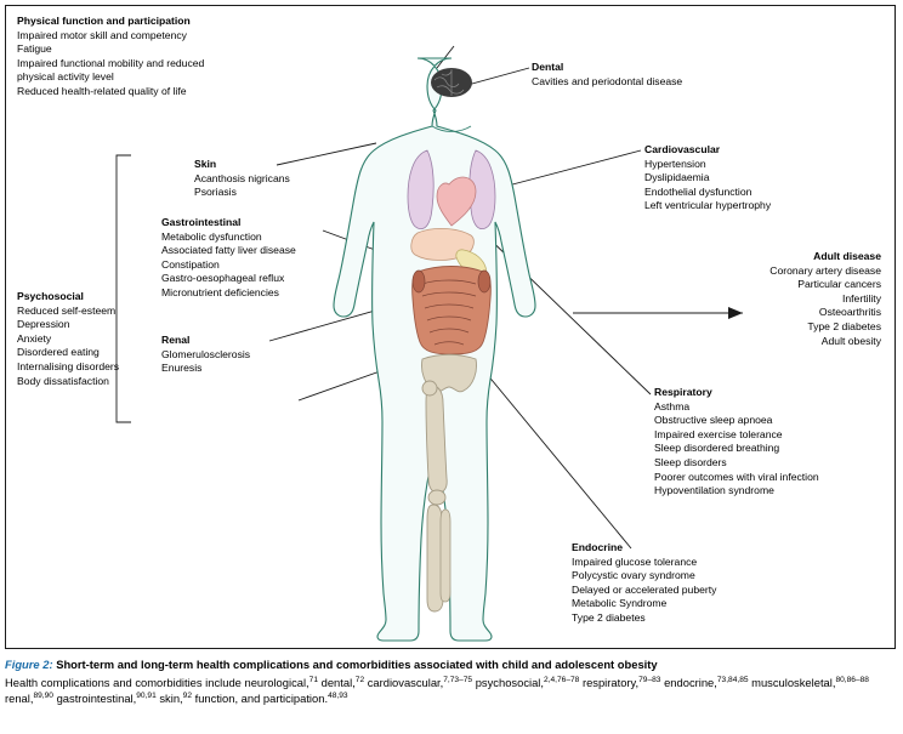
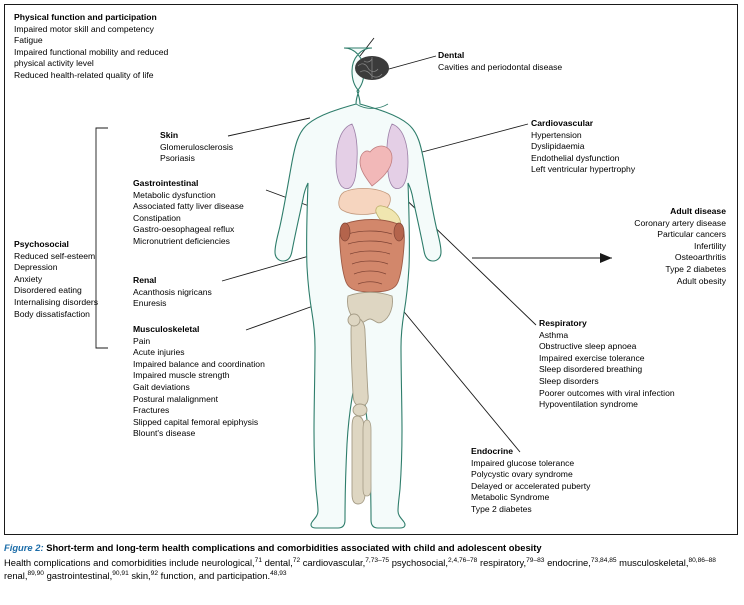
  Physical function and participation
  Impaired motor skill and competency
  Fatigue
  Impaired functional mobility and reduced
  physical activity level
  Reduced health-related quality of life
  Dental
  Cavities and periodontal disease
  Cardiovascular
  Hypertension
  Dyslipidaemia
  Endothelial dysfunction
  Left ventricular hypertrophy
  Skin
- Acanthosis nigricans
+ Glomerulosclerosis
  Psoriasis
  Gastrointestinal
  Metabolic dysfunction
  Associated fatty liver disease
  Constipation
  Gastro-oesophageal reflux
  Micronutrient deficiencies
  Renal
- Glomerulosclerosis
+ Acanthosis nigricans
  Enuresis
  Psychosocial
  Reduced self-esteem
  Depression
  Anxiety
  Disordered eating
  Internalising disorders
  Body dissatisfaction
+ Musculoskeletal
+ Pain
+ Acute injuries
+ Impaired balance and coordination
+ Impaired muscle strength
+ Gait deviations
+ Postural malalignment
+ Fractures
+ Slipped capital femoral epiphysis
+ Blount's disease
  Adult disease
  Coronary artery disease
  Particular cancers
  Infertility
  Osteoarthritis
  Type 2 diabetes
  Adult obesity
  Respiratory
  Asthma
  Obstructive sleep apnoea
  Impaired exercise tolerance
  Sleep disordered breathing
  Sleep disorders
  Poorer outcomes with viral infection
  Hypoventilation syndrome
  Endocrine
  Impaired glucose tolerance
  Polycystic ovary syndrome
  Delayed or accelerated puberty
  Metabolic Syndrome
  Type 2 diabetes
  Figure 2: Short-term and long-term health complications and comorbidities associated with child and adolescent obesity
  Health complications and comorbidities include neurological, dental, cardiovascular, psychosocial, respiratory, endocrine, musculoskeletal, renal, gastrointestinal, skin, function, and participation.
